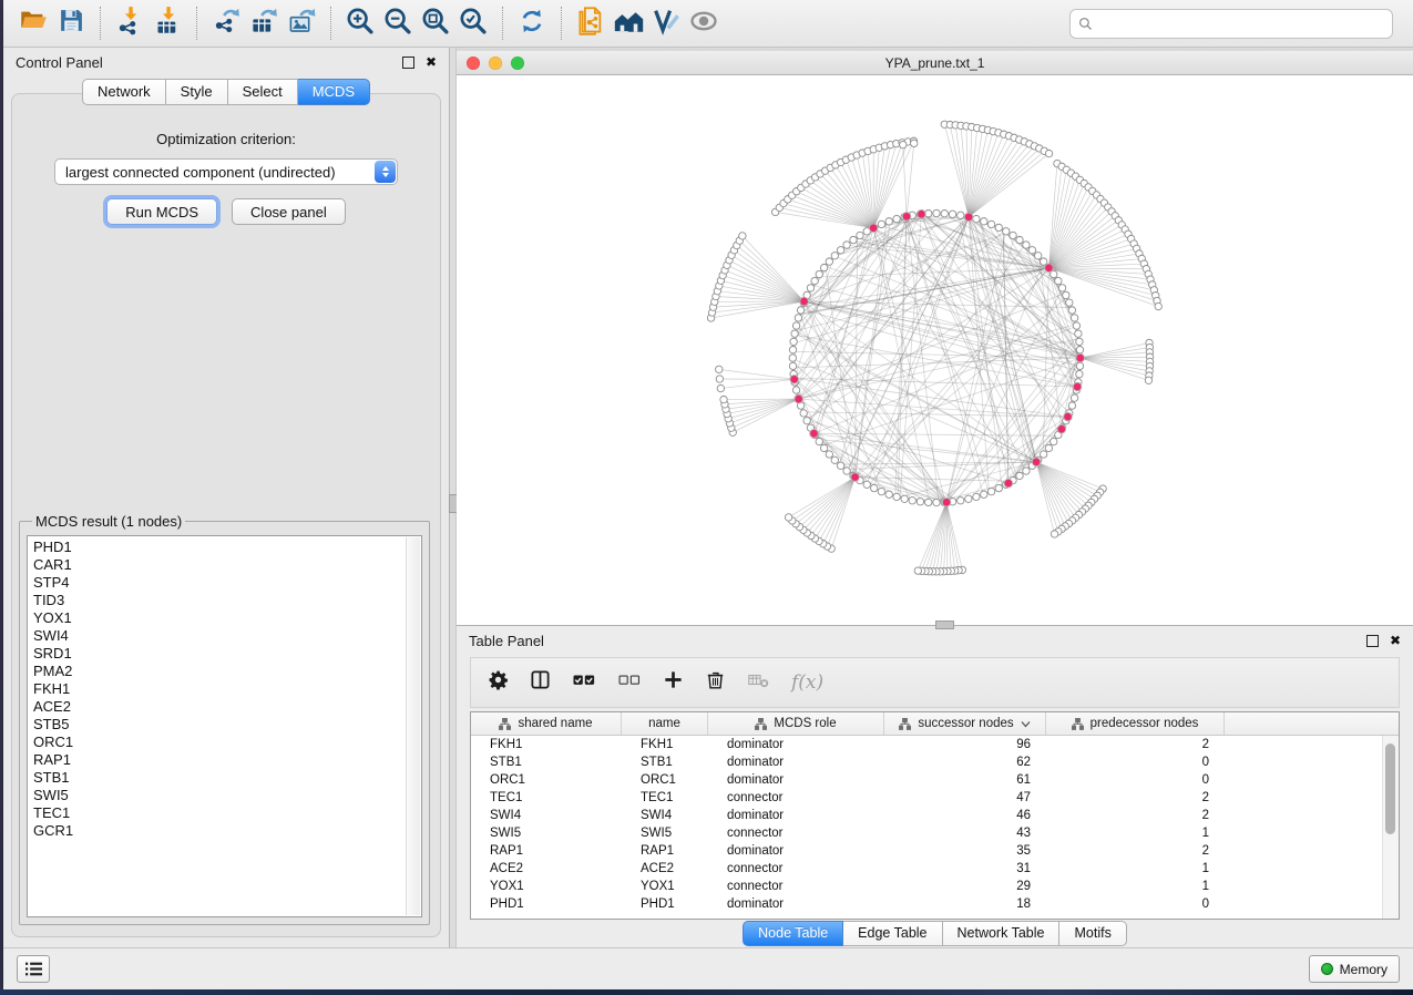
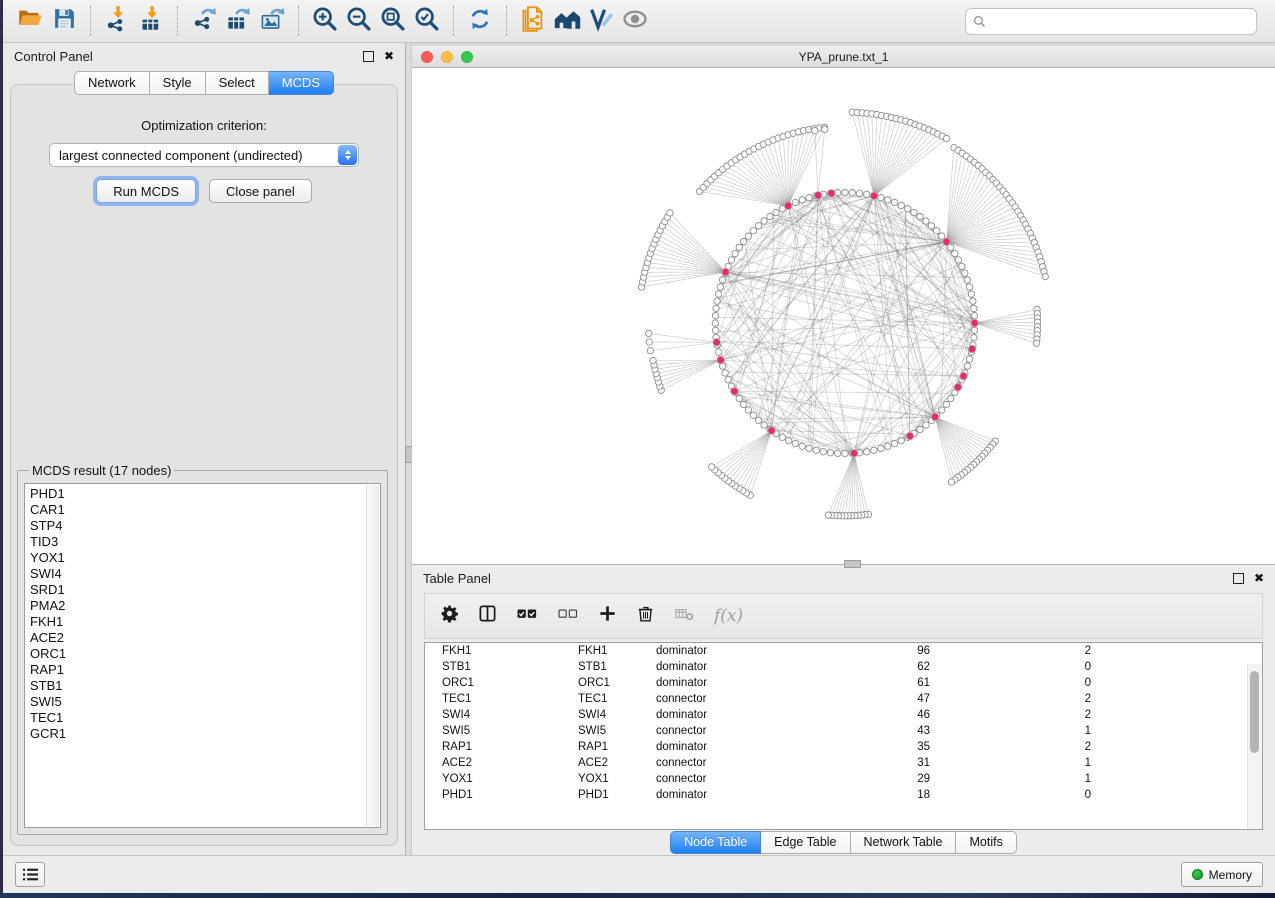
  Control Panel
  ✖
  Network
  Style
  Select
  MCDS
  Optimization criterion:
  largest connected component (undirected)
  Run MCDS
  Close panel
- MCDS result (1 nodes)
+ MCDS result (17 nodes)
  PHD1
  CAR1
  STP4
  TID3
  YOX1
  SWI4
  SRD1
  PMA2
  FKH1
  ACE2
- STB5
  ORC1
  RAP1
  STB1
  SWI5
  TEC1
  GCR1
  YPA_prune.txt_1
  Table Panel
  ✖
  f(x)
- shared name
- name
- MCDS role
- successor nodes
- predecessor nodes
  FKH1
  FKH1
  dominator
  96
  2
  STB1
  STB1
  dominator
  62
  0
  ORC1
  ORC1
  dominator
  61
  0
  TEC1
  TEC1
  connector
  47
  2
  SWI4
  SWI4
  dominator
  46
  2
  SWI5
  SWI5
  connector
  43
  1
  RAP1
  RAP1
  dominator
  35
  2
  ACE2
  ACE2
  connector
  31
  1
  YOX1
  YOX1
  connector
  29
  1
  PHD1
  PHD1
  dominator
  18
  0
  Node Table
  Edge Table
  Network Table
  Motifs
  Memory
